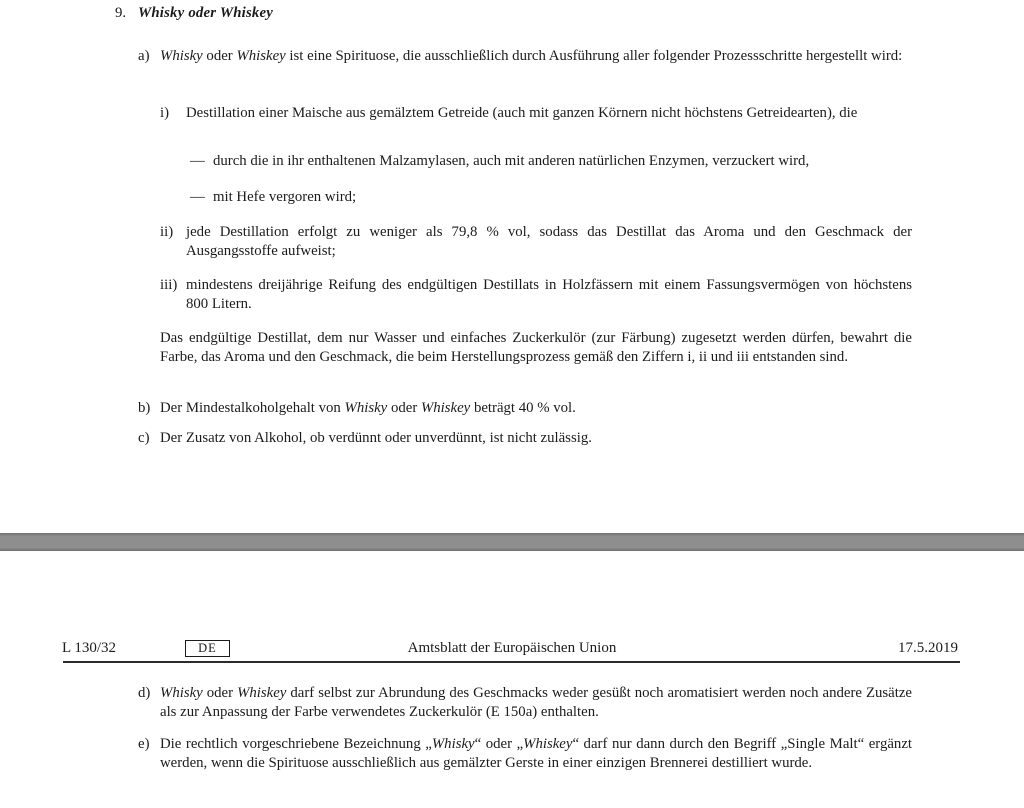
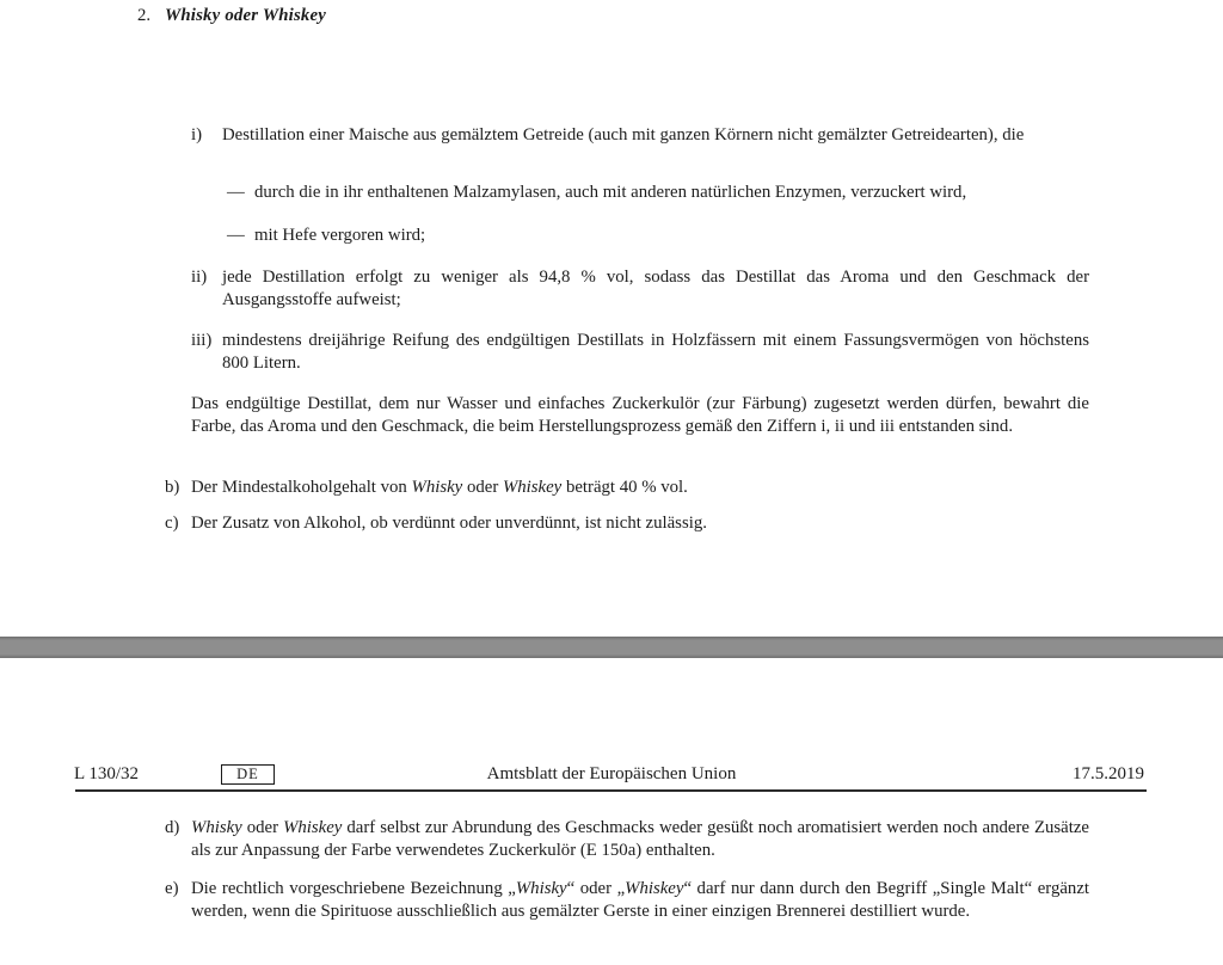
- 9.
+ 2.
  Whisky oder Whiskey
- a)
- Whisky oder Whiskey ist eine Spirituose, die ausschließlich durch Ausführung aller folgender Prozessschritte hergestellt wird:
  i)
- Destillation einer Maische aus gemälztem Getreide (auch mit ganzen Körnern nicht höchstens Getreidearten), die
+ Destillation einer Maische aus gemälztem Getreide (auch mit ganzen Körnern nicht gemälzter Getreidearten), die
  —
  durch die in ihr enthaltenen Malzamylasen, auch mit anderen natürlichen Enzymen, verzuckert wird,
  —
  mit Hefe vergoren wird;
  ii)
- jede Destillation erfolgt zu weniger als 79,8 % vol, sodass das Destillat das Aroma und den Geschmack der Ausgangsstoffe aufweist;
+ jede Destillation erfolgt zu weniger als 94,8 % vol, sodass das Destillat das Aroma und den Geschmack der Ausgangsstoffe aufweist;
  iii)
  mindestens dreijährige Reifung des endgültigen Destillats in Holzfässern mit einem Fassungsvermögen von höchstens 800 Litern.
  Das endgültige Destillat, dem nur Wasser und einfaches Zuckerkulör (zur Färbung) zugesetzt werden dürfen, bewahrt die Farbe, das Aroma und den Geschmack, die beim Herstellungsprozess gemäß den Ziffern i, ii und iii entstanden sind.
  b)
  Der Mindestalkoholgehalt von Whisky oder Whiskey beträgt 40 % vol.
  c)
  Der Zusatz von Alkohol, ob verdünnt oder unverdünnt, ist nicht zulässig.
  L 130/32
  DE
  Amtsblatt der Europäischen Union
  17.5.2019
  d)
  Whisky oder Whiskey darf selbst zur Abrundung des Geschmacks weder gesüßt noch aromatisiert werden noch andere Zusätze als zur Anpassung der Farbe verwendetes Zuckerkulör (E 150a) enthalten.
  e)
  Die rechtlich vorgeschriebene Bezeichnung „Whisky“ oder „Whiskey“ darf nur dann durch den Begriff „Single Malt“ ergänzt werden, wenn die Spirituose ausschließlich aus gemälzter Gerste in einer einzigen Brennerei destilliert wurde.
